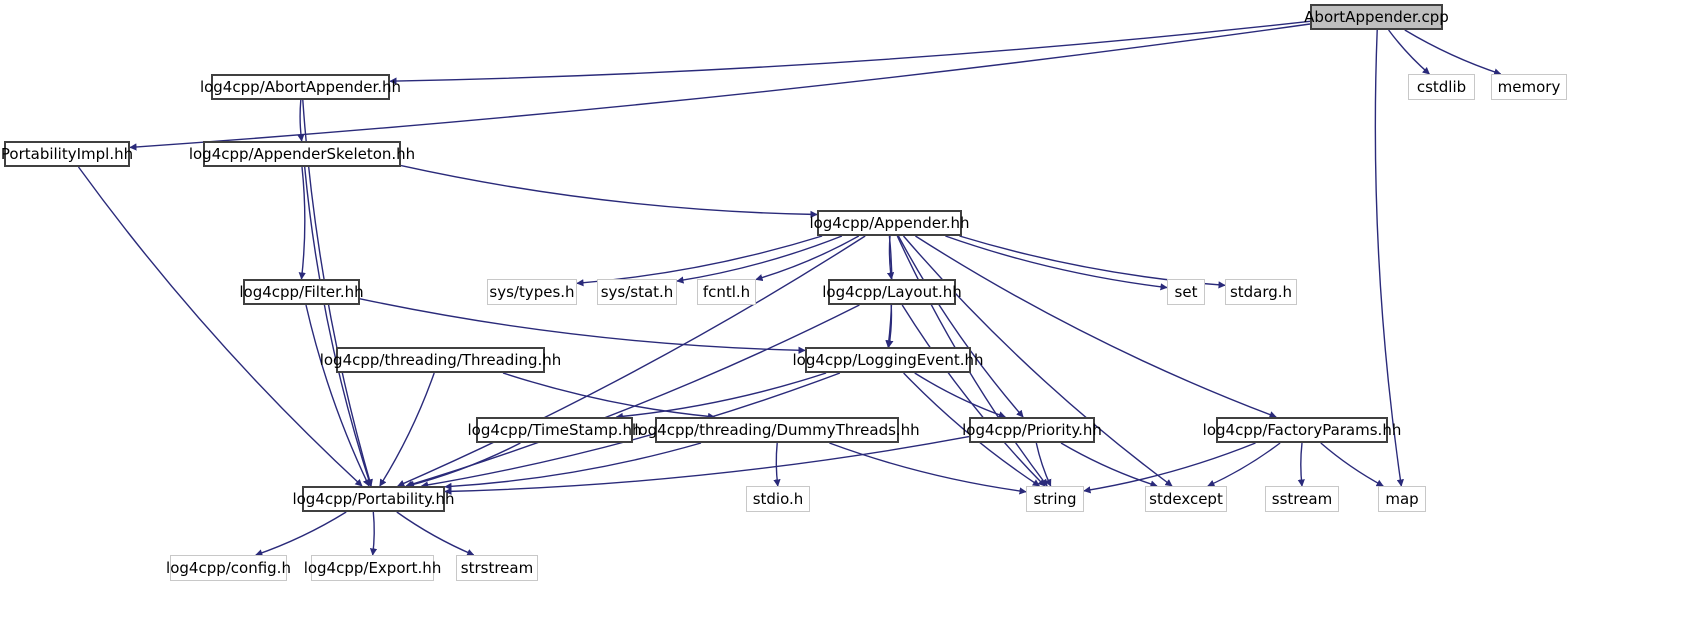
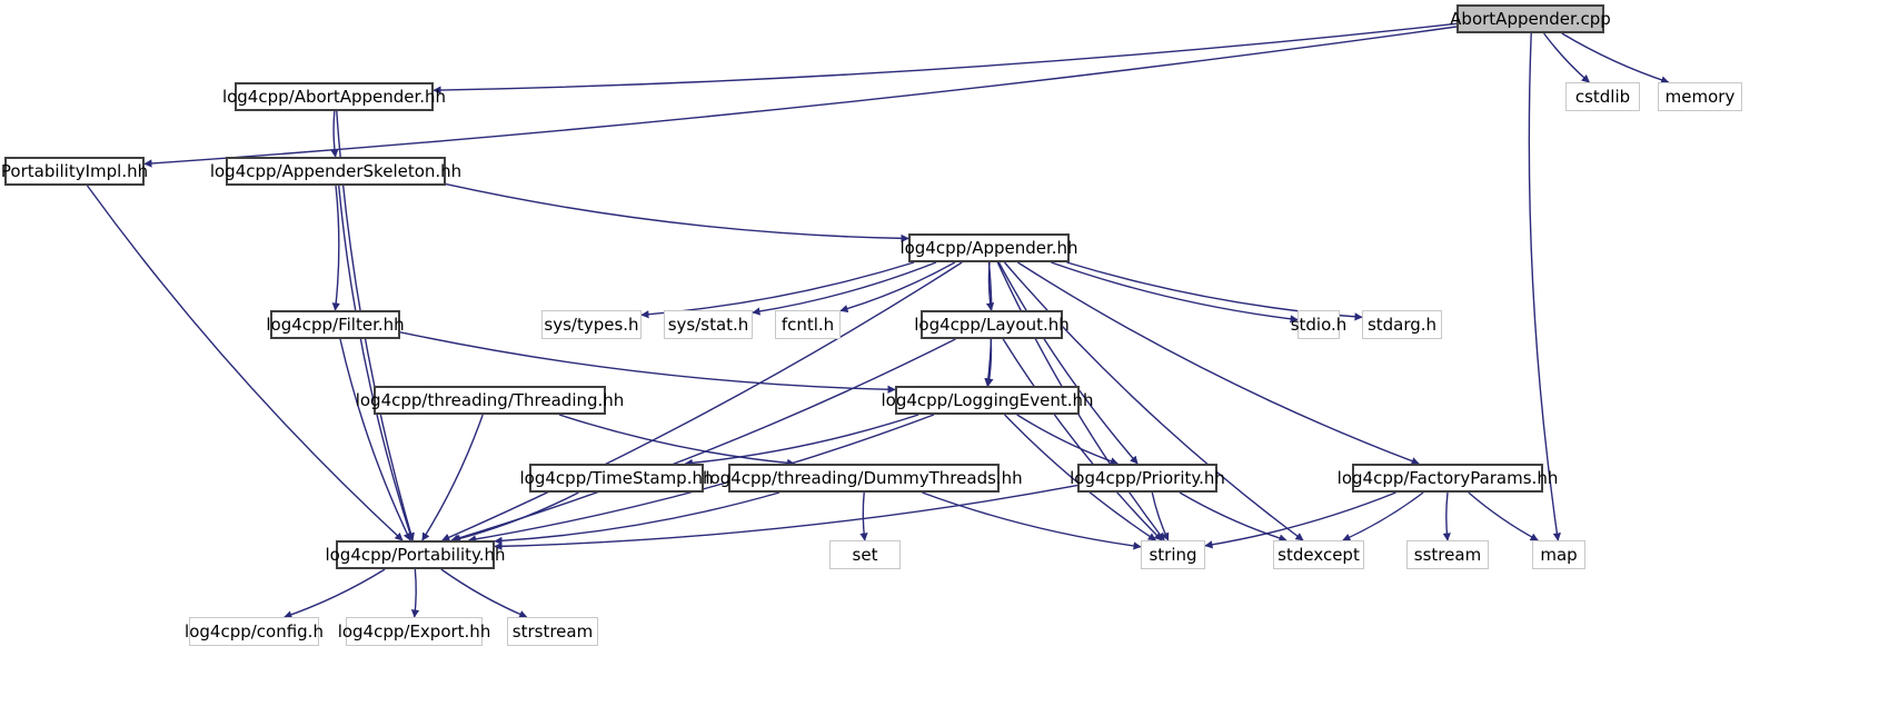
  AbortAppender.cpp
  cstdlib
  memory
  log4cpp/AbortAppender.hh
  PortabilityImpl.hh
  log4cpp/AppenderSkeleton.hh
  log4cpp/Appender.hh
  log4cpp/Filter.hh
  sys/types.h
  sys/stat.h
  fcntl.h
  log4cpp/Layout.hh
- set
+ stdio.h
  stdarg.h
  log4cpp/threading/Threading.hh
  log4cpp/LoggingEvent.hh
  log4cpp/TimeStamp.hh
  log4cpp/threading/DummyThreads.hh
  log4cpp/Priority.hh
  log4cpp/FactoryParams.hh
  log4cpp/Portability.hh
- stdio.h
+ set
  string
  stdexcept
  sstream
  map
  log4cpp/config.h
  log4cpp/Export.hh
  strstream
